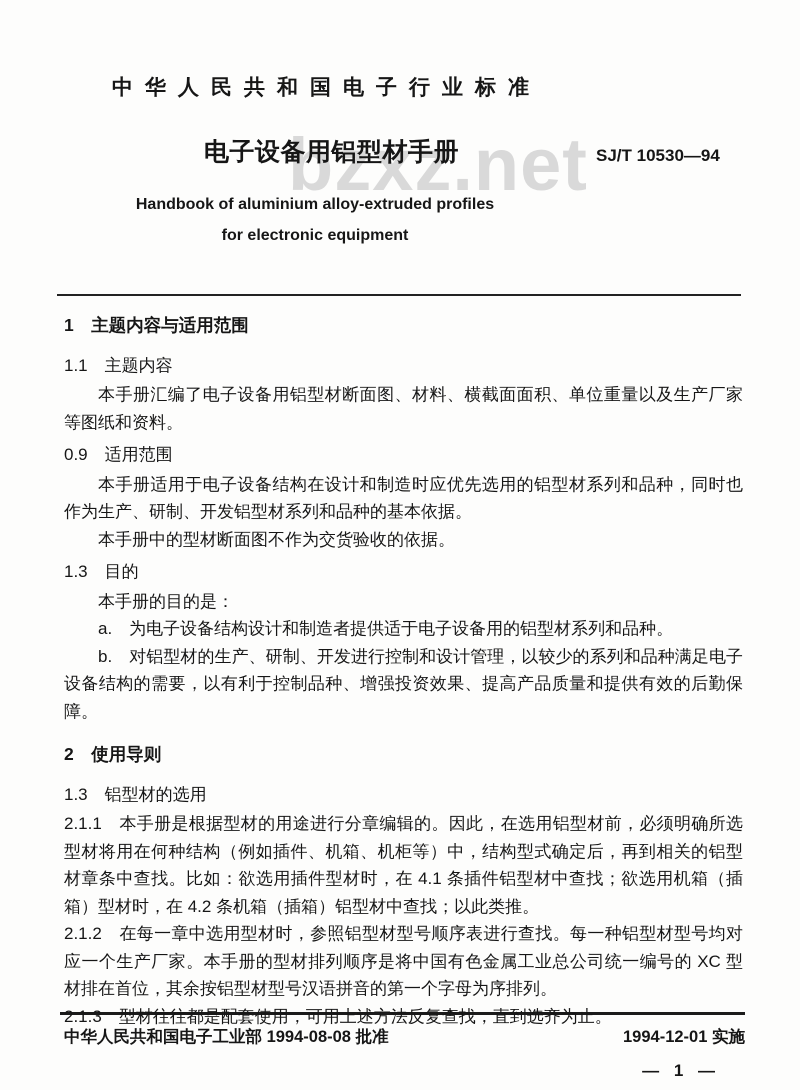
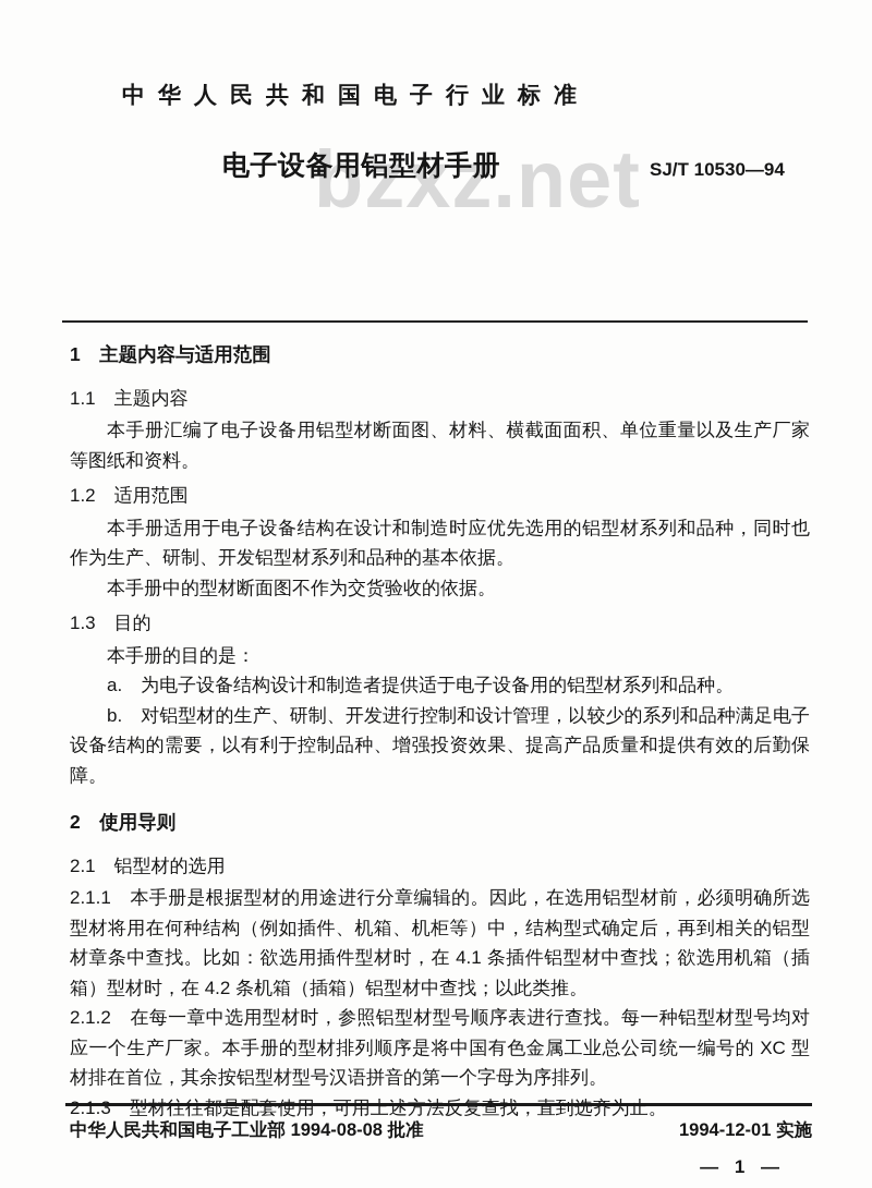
  bzxz.net
  中华人民共和国电子行业标准
  电子设备用铝型材手册
  SJ/T 10530—94
- Handbook of aluminium alloy-extruded profiles
- for electronic equipment
  1 主题内容与适用范围
  1.1 主题内容
  本手册汇编了电子设备用铝型材断面图、材料、横截面面积、单位重量以及生产厂家等图纸和资料。
- 0.9 适用范围
+ 1.2 适用范围
  本手册适用于电子设备结构在设计和制造时应优先选用的铝型材系列和品种，同时也作为生产、研制、开发铝型材系列和品种的基本依据。
  本手册中的型材断面图不作为交货验收的依据。
  1.3 目的
  本手册的目的是：
  a. 为电子设备结构设计和制造者提供适于电子设备用的铝型材系列和品种。
  b. 对铝型材的生产、研制、开发进行控制和设计管理，以较少的系列和品种满足电子设备结构的需要，以有利于控制品种、增强投资效果、提高产品质量和提供有效的后勤保障。
  2 使用导则
- 1.3 铝型材的选用
+ 2.1 铝型材的选用
  2.1.1 本手册是根据型材的用途进行分章编辑的。因此，在选用铝型材前，必须明确所选型材将用在何种结构（例如插件、机箱、机柜等）中，结构型式确定后，再到相关的铝型材章条中查找。比如：欲选用插件型材时，在 4.1 条插件铝型材中查找；欲选用机箱（插箱）型材时，在 4.2 条机箱（插箱）铝型材中查找；以此类推。
  2.1.2 在每一章中选用型材时，参照铝型材型号顺序表进行查找。每一种铝型材型号均对应一个生产厂家。本手册的型材排列顺序是将中国有色金属工业总公司统一编号的 XC 型材排在首位，其余按铝型材型号汉语拼音的第一个字母为序排列。
  2.1.3 型材往往都是配套使用，可用上述方法反复查找，直到选齐为止。
  中华人民共和国电子工业部 1994-08-08 批准
  1994-12-01 实施
  — 1 —
